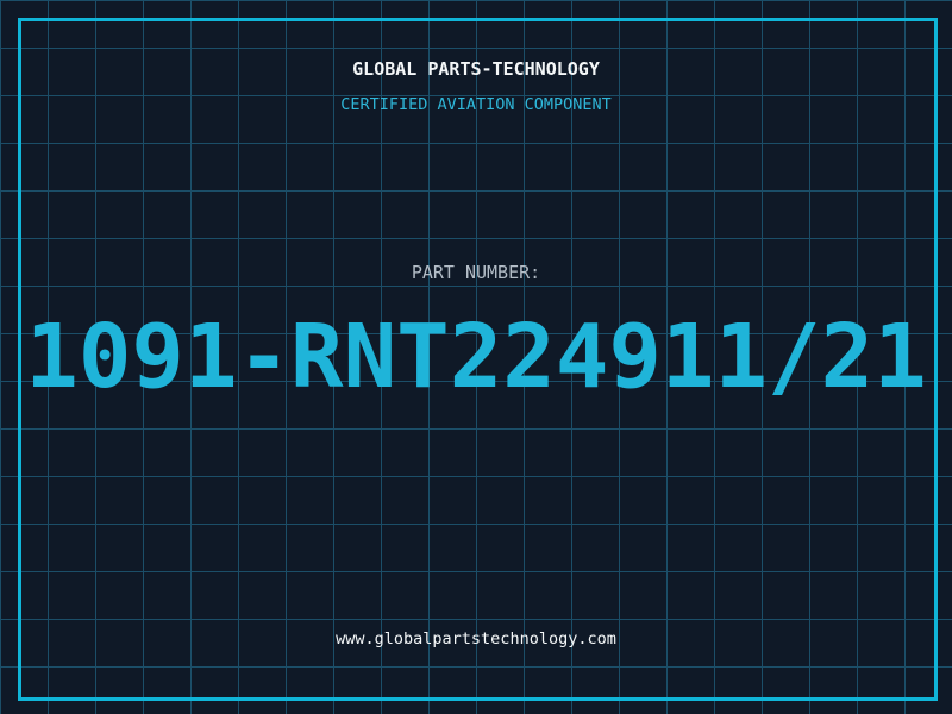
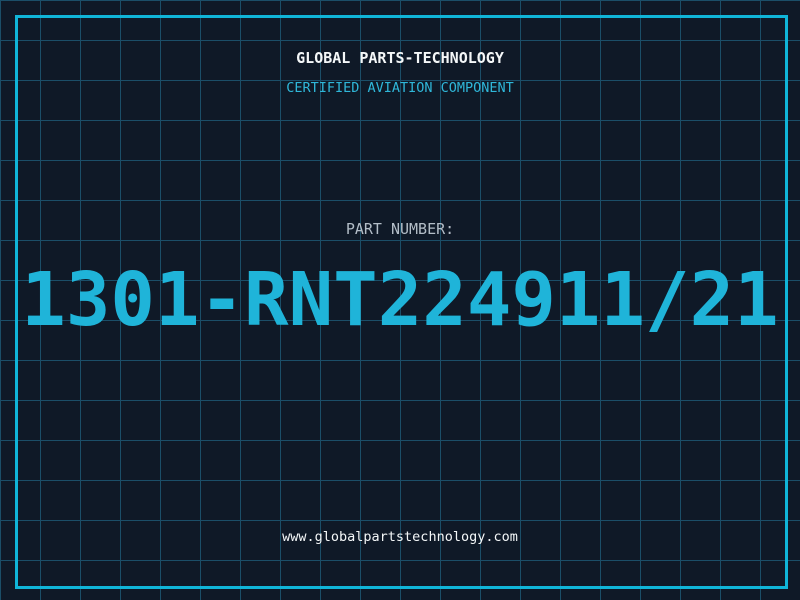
  GLOBAL PARTS-TECHNOLOGY
  CERTIFIED AVIATION COMPONENT
  PART NUMBER:
- 1091-RNT224911/21
+ 1301-RNT224911/21
  www.globalpartstechnology.com
